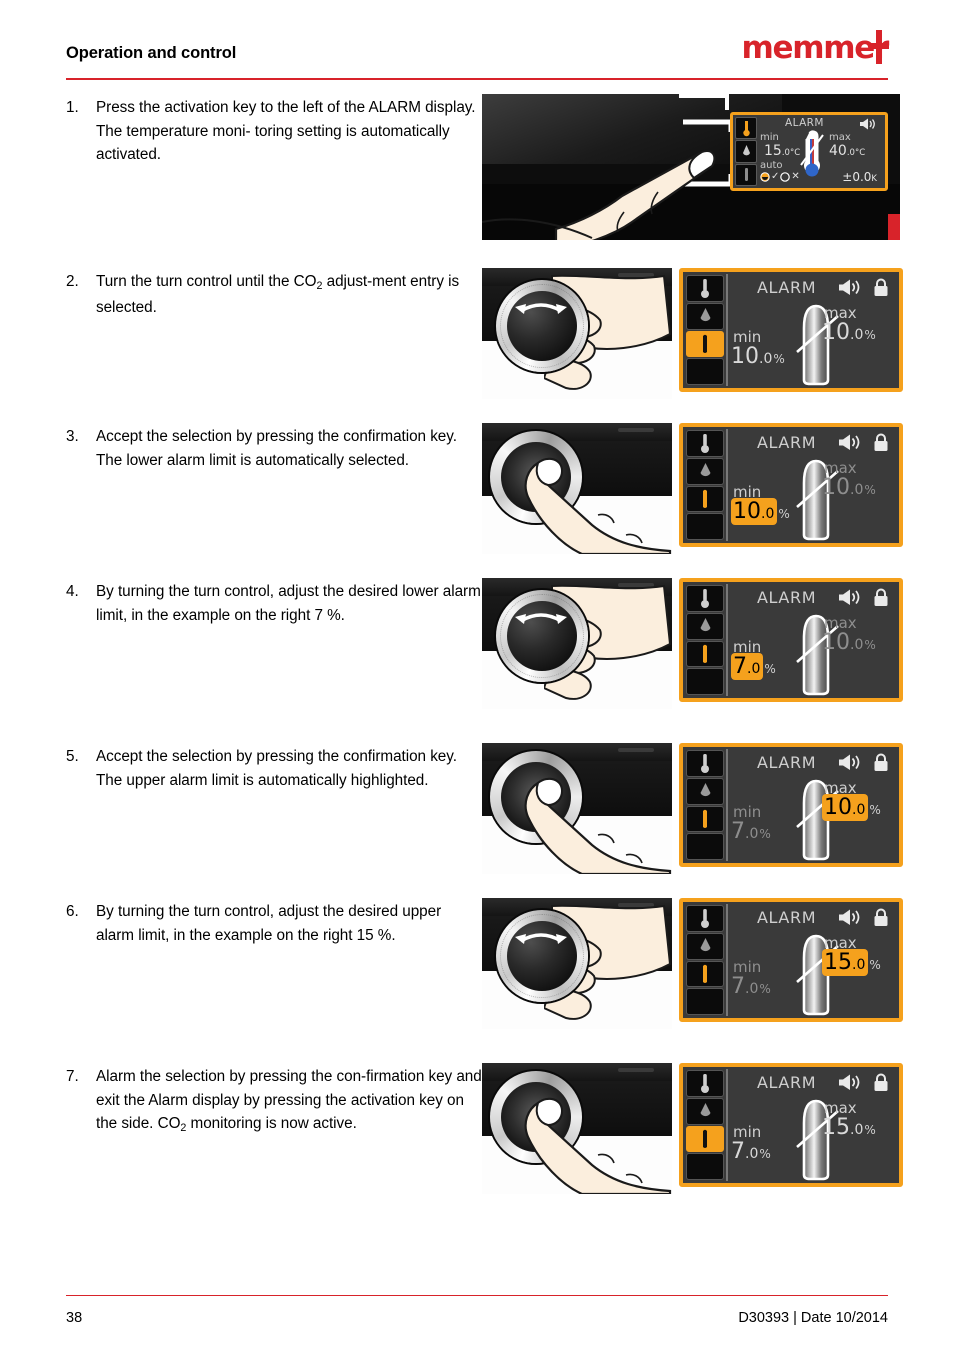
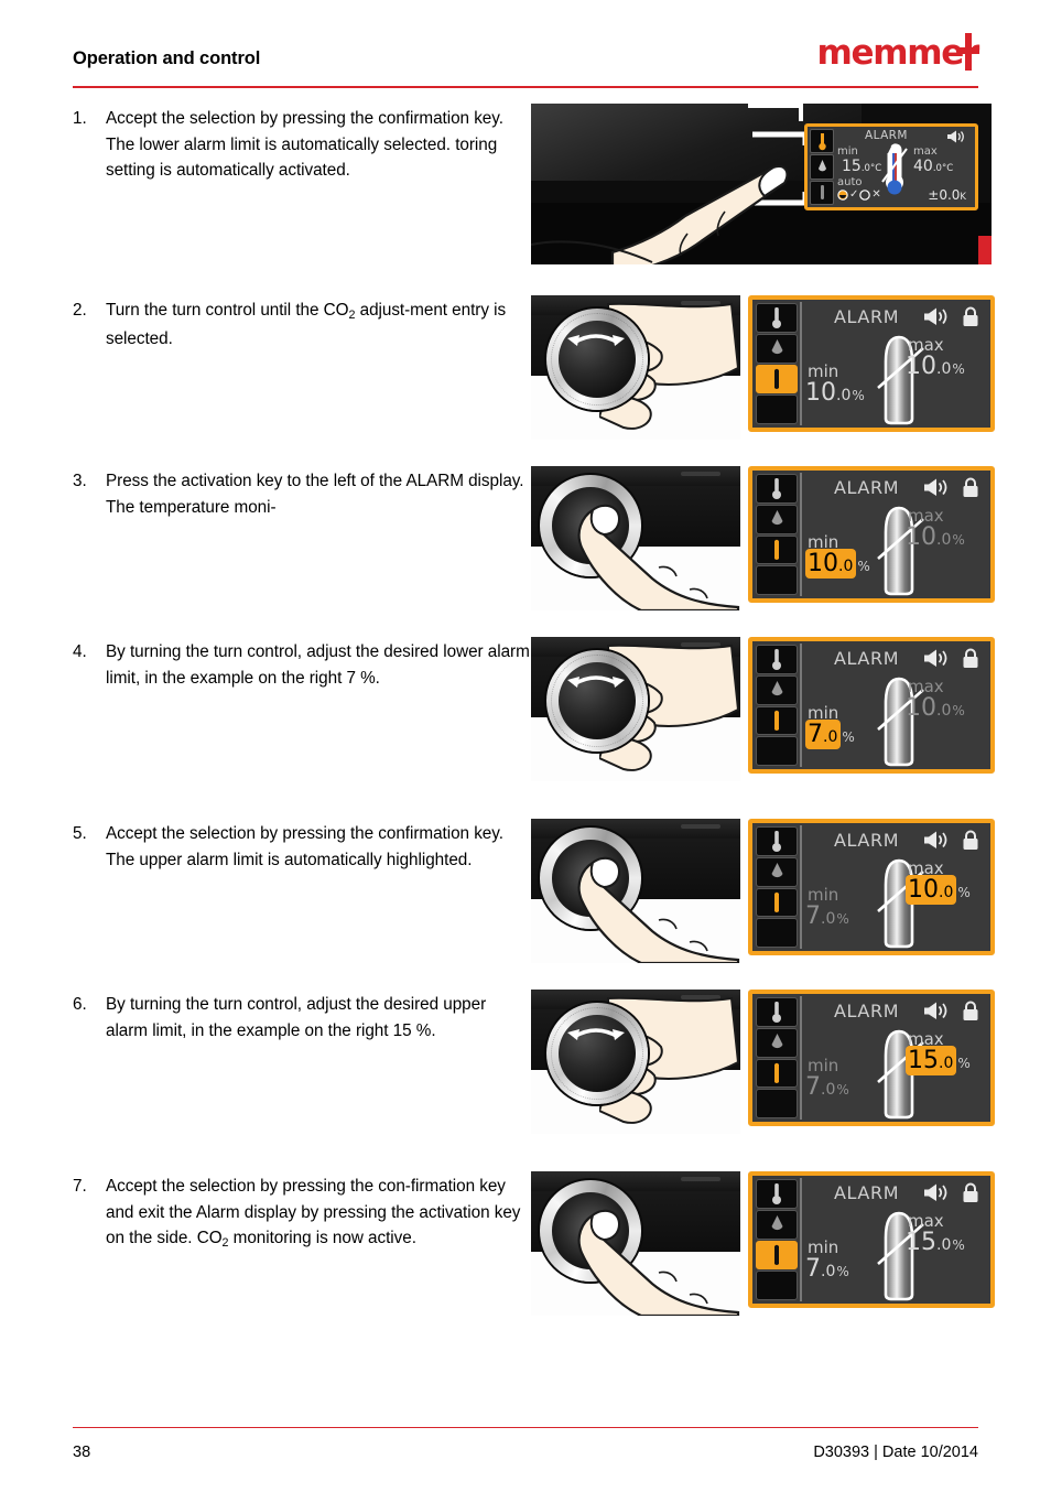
  Operation and control
  memme
  1.
- Press the activation key to the left of the ALARM display. The temperature moni- toring setting is automatically activated.
+ Accept the selection by pressing the confirmation key. The lower alarm limit is automatically selected. toring setting is automatically activated.
  ALARM
  min
  15.0°C
  max
  40.0°C
  auto
  ✓
  ✕
  ±0.0K
  2.
  Turn the turn control until the CO2 adjust-ment entry is selected.
  ALARM
  min
  10.0%
  max
  10.0%
  3.
- Accept the selection by pressing the confirmation key. The lower alarm limit is automatically selected.
+ Press the activation key to the left of the ALARM display. The temperature moni-
  ALARM
  min
  10.0 %
  max
  10.0%
  4.
  By turning the turn control, adjust the desired lower alarm limit, in the example on the right 7 %.
  ALARM
  min
  7.0 %
  max
  10.0%
  5.
  Accept the selection by pressing the confirmation key. The upper alarm limit is automatically highlighted.
  ALARM
  min
  7.0%
  max
  10.0 %
  6.
  By turning the turn control, adjust the desired upper alarm limit, in the example on the right 15 %.
  ALARM
  min
  7.0%
  max
  15.0 %
  7.
- Alarm the selection by pressing the con-firmation key and exit the Alarm display by pressing the activation key on the side. CO2 monitoring is now active.
+ Accept the selection by pressing the con-firmation key and exit the Alarm display by pressing the activation key on the side. CO2 monitoring is now active.
  ALARM
  min
  7.0%
  max
  15.0%
  38
  D30393 | Date 10/2014
